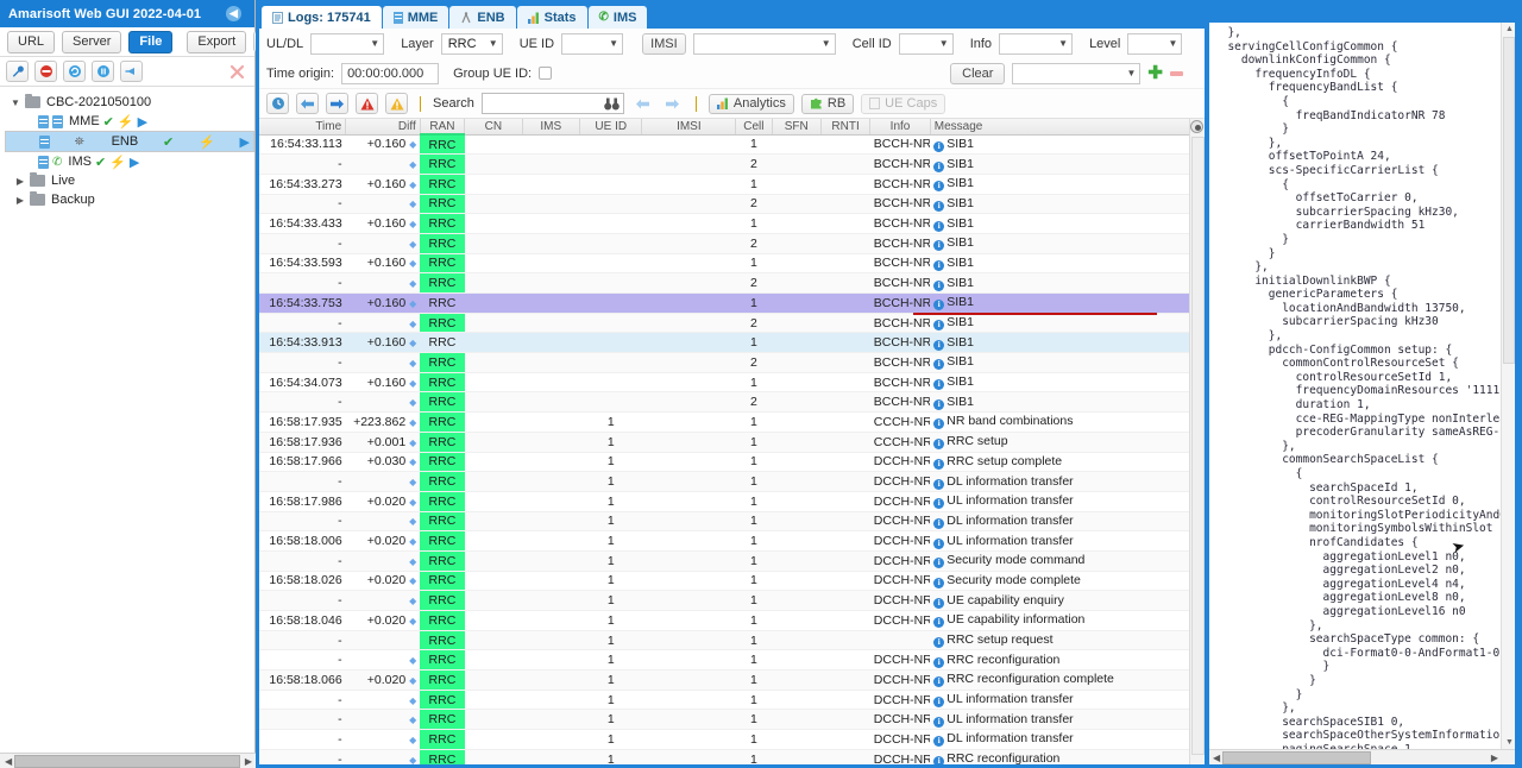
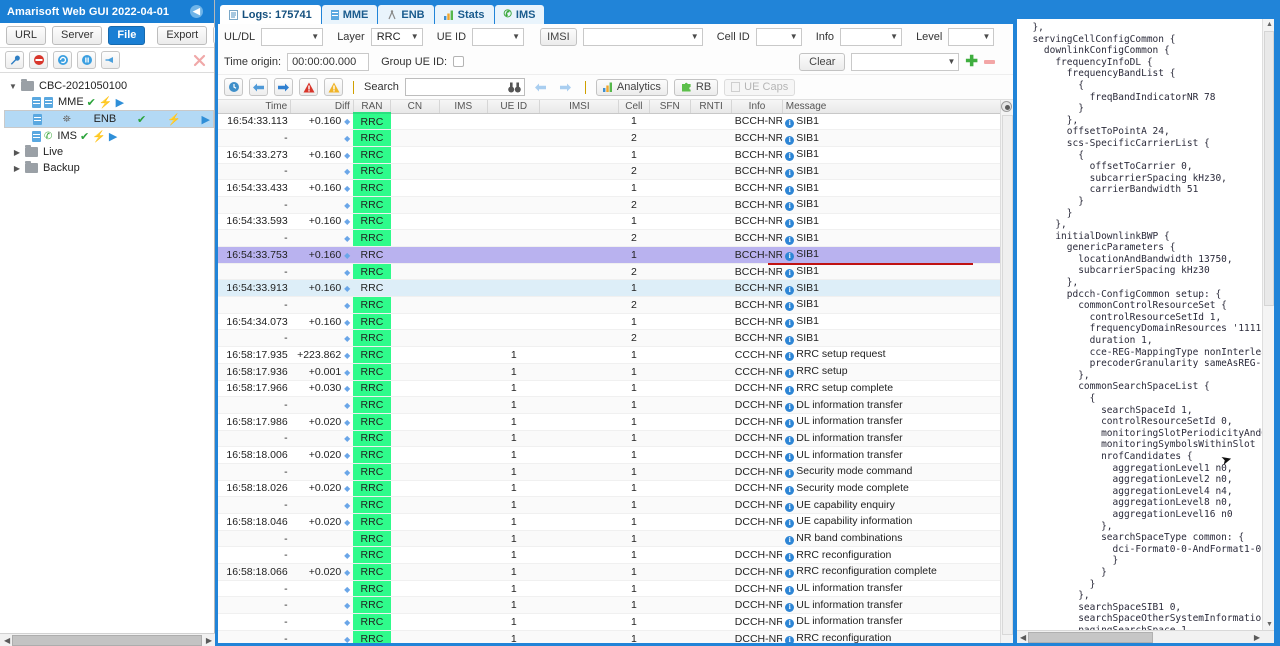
  Amarisoft Web GUI 2022-04-01
  ◀
  URL
  Server
  File
  Export
  ▼
  CBC-2021050100
  MME
  ✔
  ⚡
  ▶
  ⛯
  ENB
  ✔
  ⚡
  ▶
  ✆
  IMS
  ✔
  ⚡
  ▶
  ▶
  Live
  ▶
  Backup
  ◀
  ▶
  Logs: 175741
  MME
  ENB
  Stats
  ✆
  IMS
  UL/DL
  ▼
  Layer
  RRC
  ▼
  UE ID
  ▼
  IMSI
  ▼
  Cell ID
  ▼
  Info
  ▼
  Level
  ▼
  Time origin:
  00:00:00.000
  Group UE ID:
  Clear
  ▼
  ✚
  Search
  Analytics
  RB
  UE Caps
  Time	Diff	RAN	CN	IMS	UE ID	IMSI	Cell	SFN	RNTI	Info	Message
  16:54:33.113	+0.160 ◆	RRC					1			BCCH-NR	i SIB1
  -	◆	RRC					2			BCCH-NR	i SIB1
  16:54:33.273	+0.160 ◆	RRC					1			BCCH-NR	i SIB1
  -	◆	RRC					2			BCCH-NR	i SIB1
  16:54:33.433	+0.160 ◆	RRC					1			BCCH-NR	i SIB1
  -	◆	RRC					2			BCCH-NR	i SIB1
  16:54:33.593	+0.160 ◆	RRC					1			BCCH-NR	i SIB1
  -	◆	RRC					2			BCCH-NR	i SIB1
  16:54:33.753	+0.160 ◆	RRC					1			BCCH-NR	i SIB1
  -	◆	RRC					2			BCCH-NR	i SIB1
  16:54:33.913	+0.160 ◆	RRC					1			BCCH-NR	i SIB1
  -	◆	RRC					2			BCCH-NR	i SIB1
  16:54:34.073	+0.160 ◆	RRC					1			BCCH-NR	i SIB1
  -	◆	RRC					2			BCCH-NR	i SIB1
- 16:58:17.935	+223.862 ◆	RRC			1		1			CCCH-NR	i NR band combinations
+ 16:58:17.935	+223.862 ◆	RRC			1		1			CCCH-NR	i RRC setup request
  16:58:17.936	+0.001 ◆	RRC			1		1			CCCH-NR	i RRC setup
  16:58:17.966	+0.030 ◆	RRC			1		1			DCCH-NR	i RRC setup complete
  -	◆	RRC			1		1			DCCH-NR	i DL information transfer
  16:58:17.986	+0.020 ◆	RRC			1		1			DCCH-NR	i UL information transfer
  -	◆	RRC			1		1			DCCH-NR	i DL information transfer
  16:58:18.006	+0.020 ◆	RRC			1		1			DCCH-NR	i UL information transfer
  -	◆	RRC			1		1			DCCH-NR	i Security mode command
  16:58:18.026	+0.020 ◆	RRC			1		1			DCCH-NR	i Security mode complete
  -	◆	RRC			1		1			DCCH-NR	i UE capability enquiry
  16:58:18.046	+0.020 ◆	RRC			1		1			DCCH-NR	i UE capability information
- -		RRC			1		1				i RRC setup request
+ -		RRC			1		1				i NR band combinations
  -	◆	RRC			1		1			DCCH-NR	i RRC reconfiguration
  16:58:18.066	+0.020 ◆	RRC			1		1			DCCH-NR	i RRC reconfiguration complete
  -	◆	RRC			1		1			DCCH-NR	i UL information transfer
  -	◆	RRC			1		1			DCCH-NR	i UL information transfer
  -	◆	RRC			1		1			DCCH-NR	i DL information transfer
  -	◆	RRC			1		1			DCCH-NR	i RRC reconfiguration
  },
  servingCellConfigCommon {
  downlinkConfigCommon {
  frequencyInfoDL {
  frequencyBandList {
  {
  freqBandIndicatorNR 78
  }
  },
  offsetToPointA 24,
  scs-SpecificCarrierList {
  {
  offsetToCarrier 0,
  subcarrierSpacing kHz30,
  carrierBandwidth 51
  }
  }
  },
  initialDownlinkBWP {
  genericParameters {
  locationAndBandwidth 13750,
  subcarrierSpacing kHz30
  },
  pdcch-ConfigCommon setup: {
  commonControlResourceSet {
  controlResourceSetId 1,
  frequencyDomainResources '1111
  duration 1,
  cce-REG-MappingType nonInterle
  precoderGranularity sameAsREG-
  },
  commonSearchSpaceList {
  {
  searchSpaceId 1,
  controlResourceSetId 0,
  monitoringSlotPeriodicityAnd
  monitoringSymbolsWithinSlot
  nrofCandidates {
  aggregationLevel1 n0,
  aggregationLevel2 n0,
  aggregationLevel4 n4,
  aggregationLevel8 n0,
  aggregationLevel16 n0
  },
  searchSpaceType common: {
  dci-Format0-0-AndFormat1-0
  }
  }
  }
  },
  searchSpaceSIB1 0,
  searchSpaceOtherSystemInformatio
  ◀
  ▶
